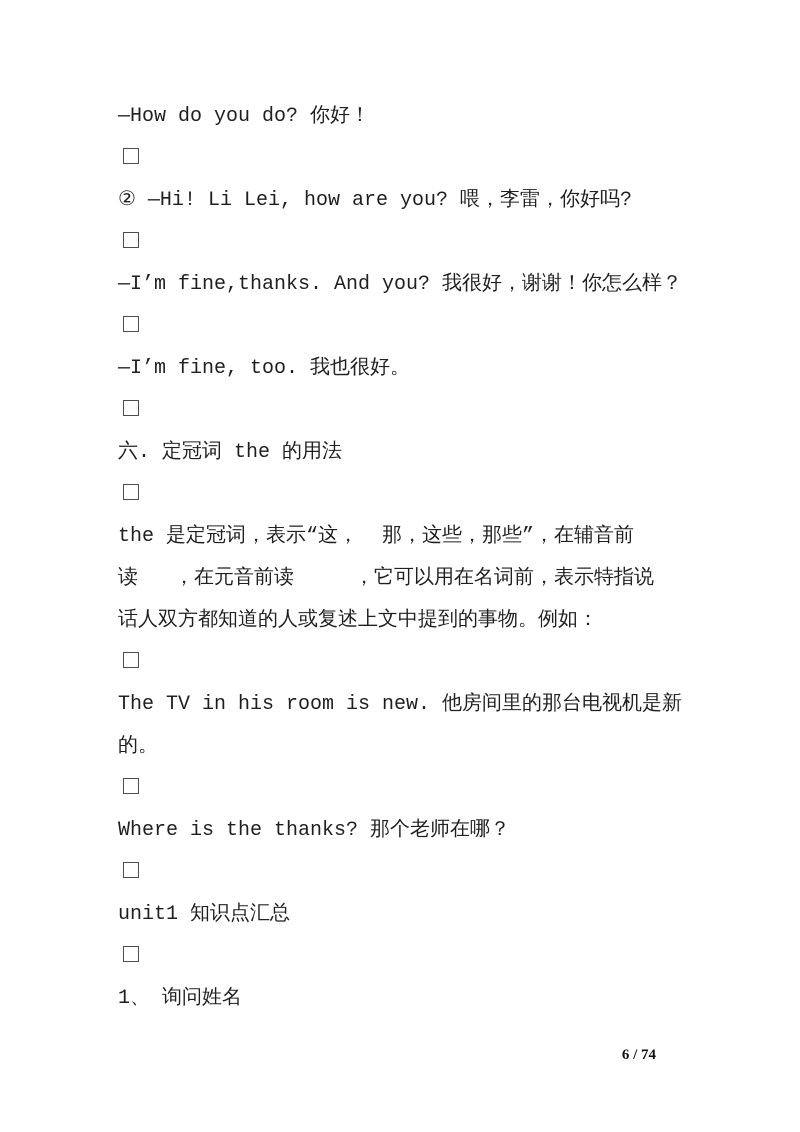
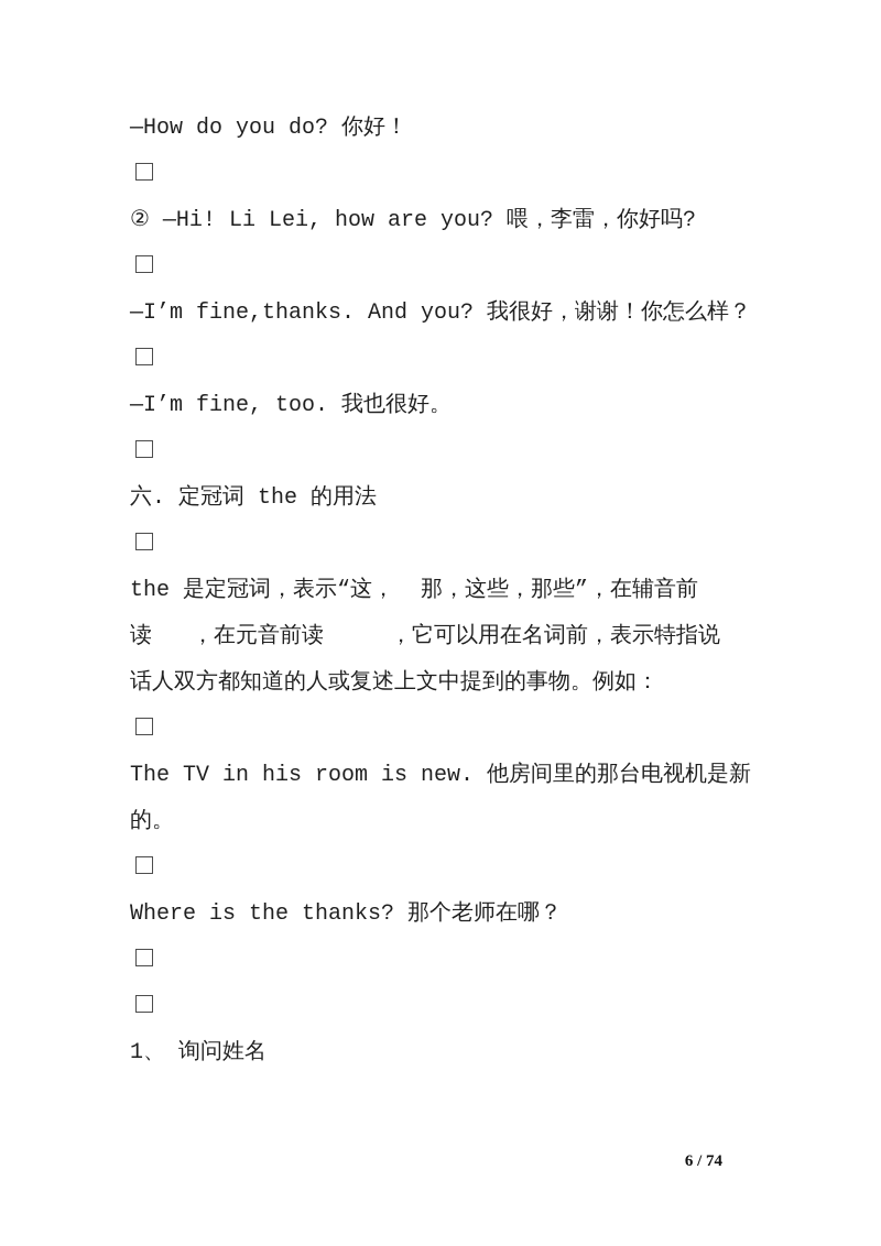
  —How do you do? 你好！
  ② —Hi! Li Lei, how are you? 喂，李雷，你好吗?
  —I’m fine,thanks. And you? 我很好，谢谢！你怎么样？
  —I’m fine, too. 我也很好。
  六. 定冠词 the 的用法
  the 是定冠词，表示“这， 那，这些，那些”，在辅音前
  读 ，在元音前读 ，它可以用在名词前，表示特指说
  话人双方都知道的人或复述上文中提到的事物。例如：
  The TV in his room is new. 他房间里的那台电视机是新
  的。
  Where is the thanks? 那个老师在哪？
- unit1 知识点汇总
  1、 询问姓名
  6 / 74
